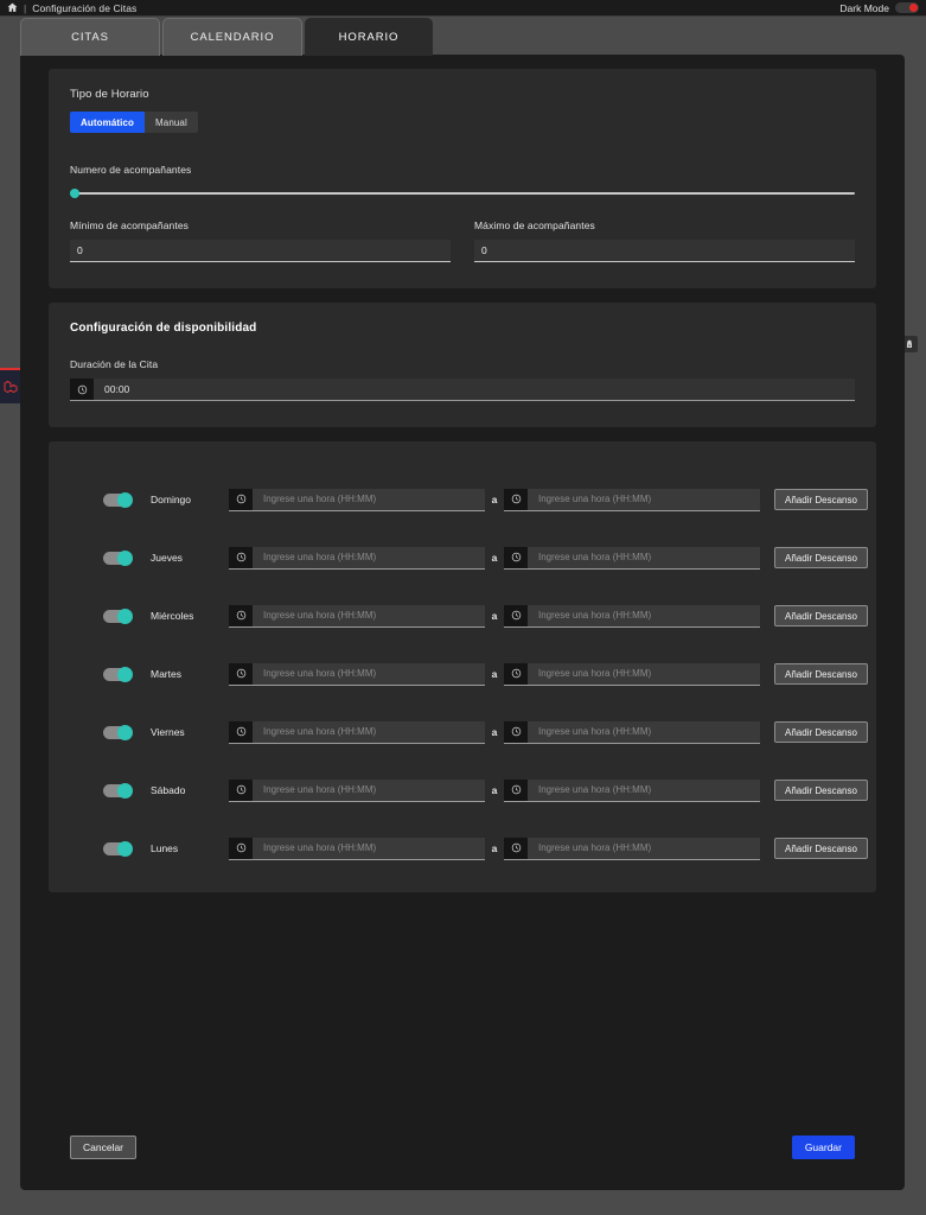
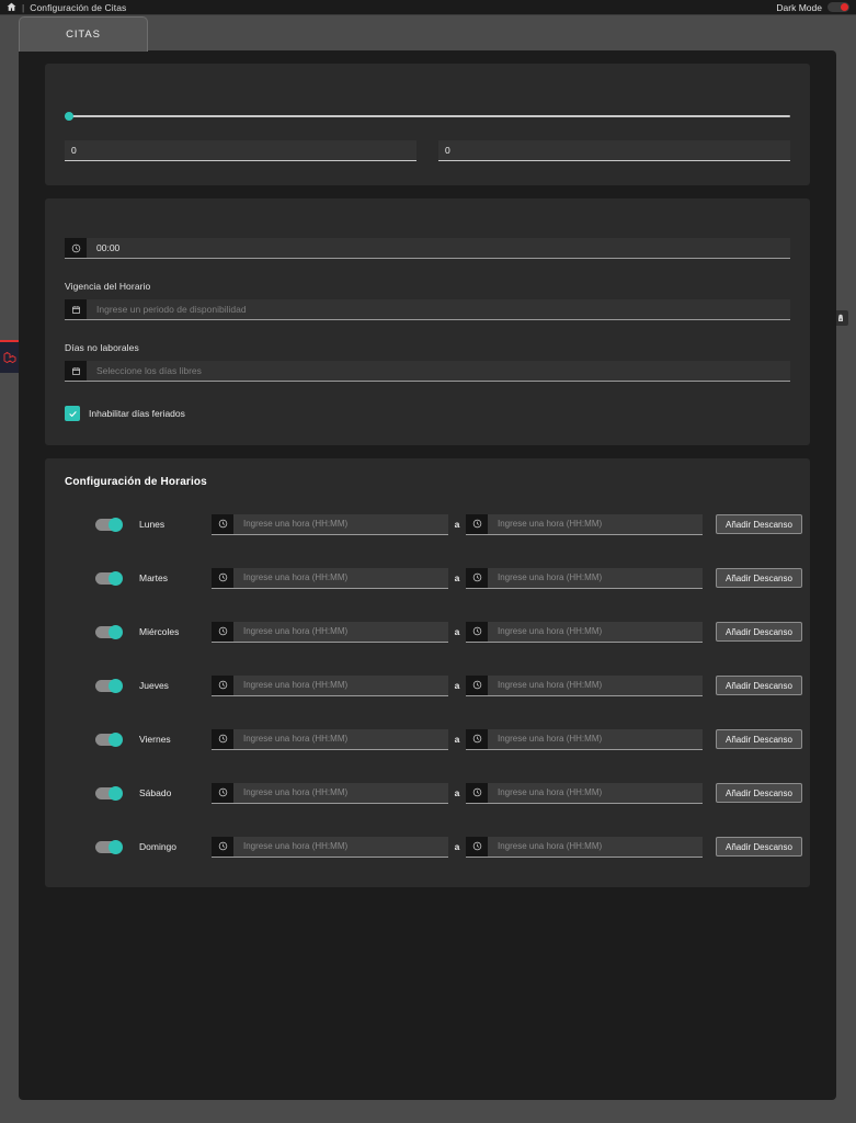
  |
  Configuración de Citas
  Dark Mode
  CITAS
- CALENDARIO
- HORARIO
- Tipo de Horario
- Automático
- Manual
- Numero de acompañantes
- Mínimo de acompañantes
  0
- Máximo de acompañantes
  0
- Configuración de disponibilidad
- Duración de la Cita
  00:00
+ Vigencia del Horario
+ Ingrese un periodo de disponibilidad
+ Días no laborales
+ Seleccione los días libres
+ Inhabilitar días feriados
+ Configuración de Horarios
- Domingo
+ Lunes
  Ingrese una hora (HH:MM)
  a
  Ingrese una hora (HH:MM)
  Añadir Descanso
- Jueves
+ Martes
  Ingrese una hora (HH:MM)
  a
  Ingrese una hora (HH:MM)
  Añadir Descanso
  Miércoles
  Ingrese una hora (HH:MM)
  a
  Ingrese una hora (HH:MM)
  Añadir Descanso
- Martes
+ Jueves
  Ingrese una hora (HH:MM)
  a
  Ingrese una hora (HH:MM)
  Añadir Descanso
  Viernes
  Ingrese una hora (HH:MM)
  a
  Ingrese una hora (HH:MM)
  Añadir Descanso
  Sábado
  Ingrese una hora (HH:MM)
  a
  Ingrese una hora (HH:MM)
  Añadir Descanso
- Lunes
+ Domingo
  Ingrese una hora (HH:MM)
  a
  Ingrese una hora (HH:MM)
  Añadir Descanso
- Cancelar
- Guardar
